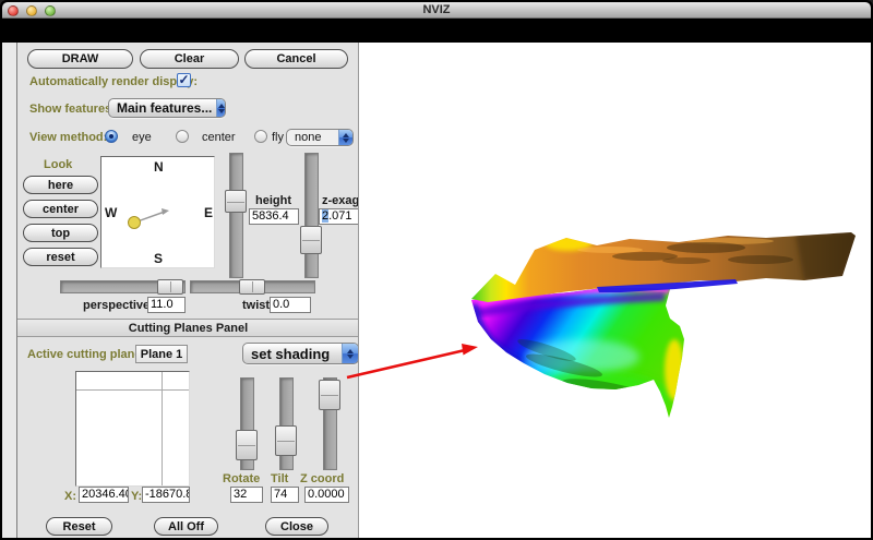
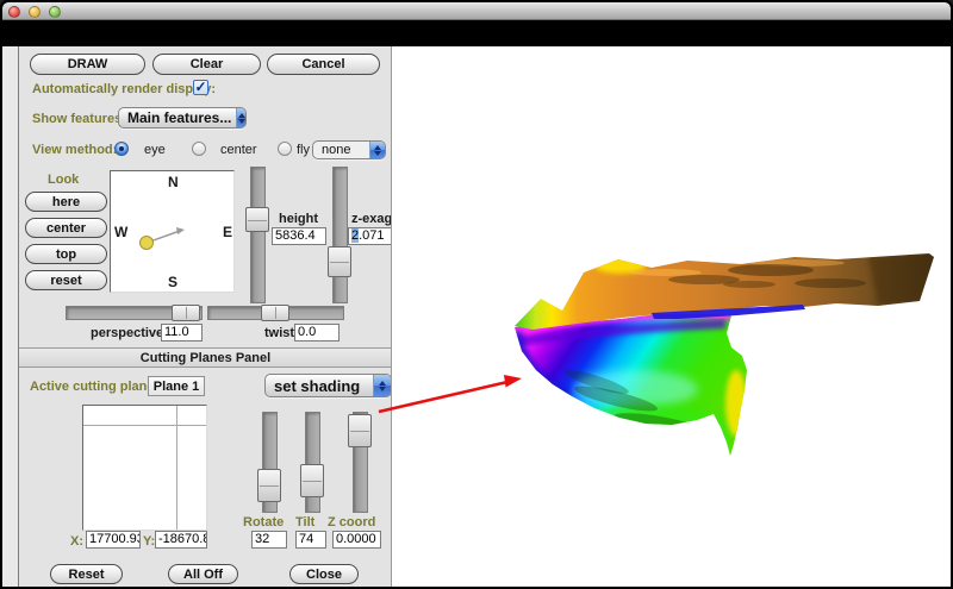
- NVIZ
  DRAW
  Clear
  Cancel
  Automatically render disp:
  ✓
  Show feature
  Main features...
  View method
  eye
  center
  fly
  none
  Look
  here
  center
  top
  reset
  N
  S
  W
  E
  height
  5836.4
  z-exag
  2.071
  perspectiv
  11.0
  twist
  0.0
  Cutting Planes Panel
  Active cutting plan
  Plane 1
  set shading
  X:
- 20346.40
+ 17700.93
  Y:
  -18670.8
  Rotate
  Tilt
  Z coord
  32
  74
  0.0000
  Reset
  All Off
  Close
